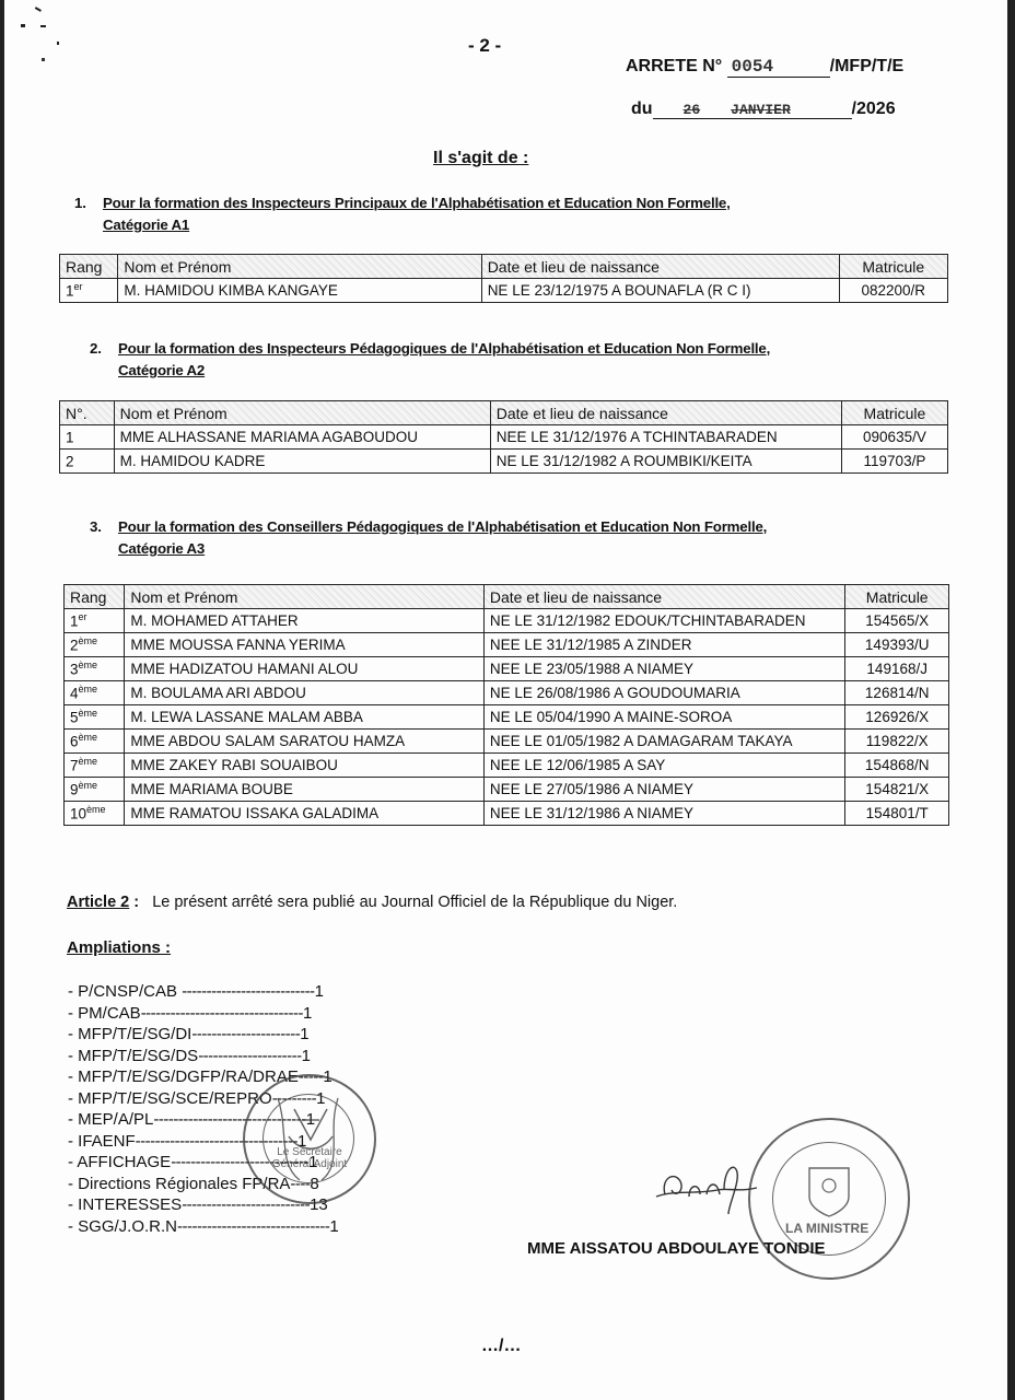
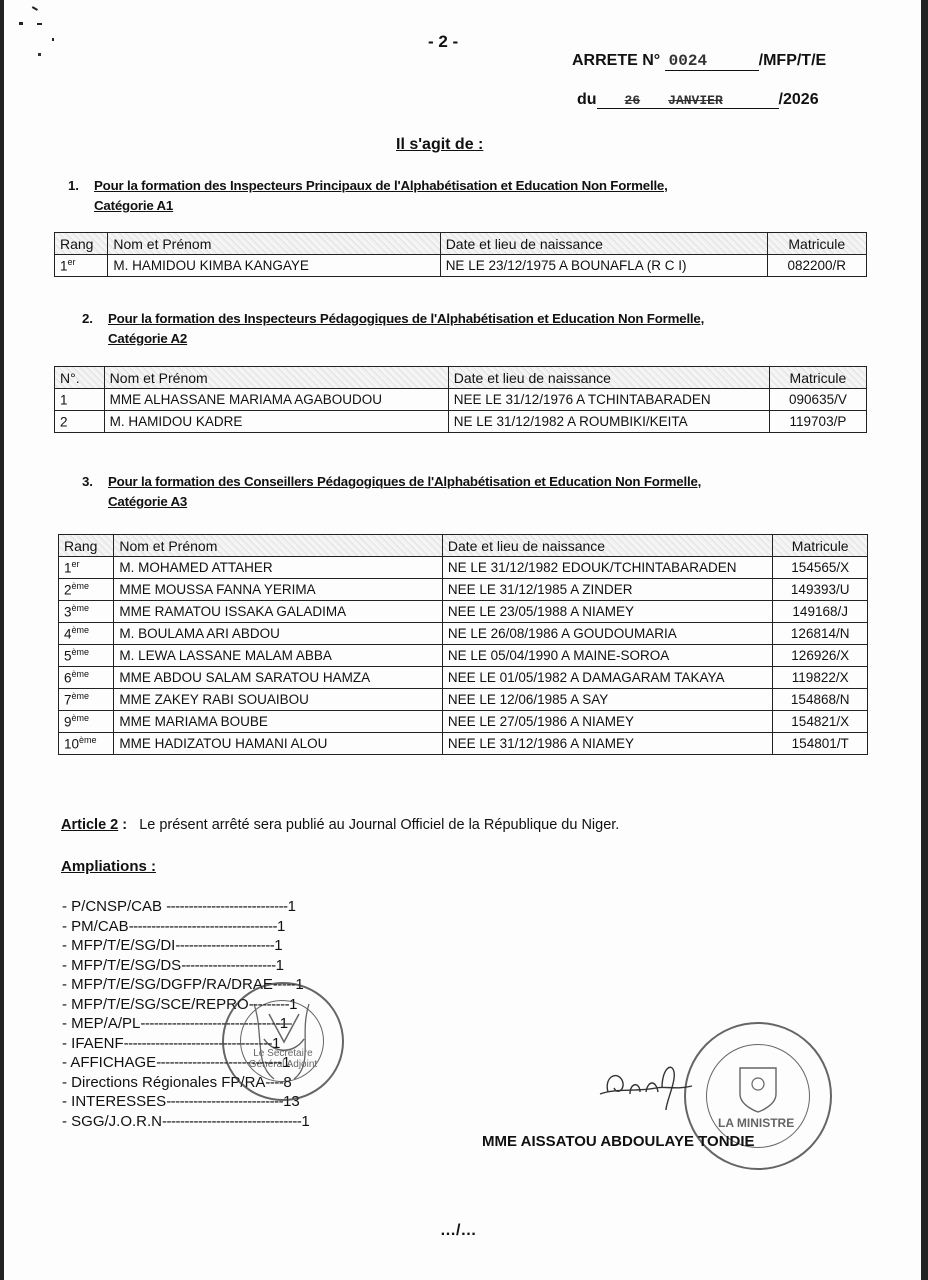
  - 2 -
- ARRETE N° 0054 /MFP/T/E
+ ARRETE N° 0024 /MFP/T/E
  du 26 JANVIER /2026
  Il s'agit de :
  1. Pour la formation des Inspecteurs Principaux de l'Alphabétisation et Education Non Formelle,
  Catégorie A1
  Rang	Nom et Prénom	Date et lieu de naissance	Matricule
  1er	M. HAMIDOU KIMBA KANGAYE	NE LE 23/12/1975 A BOUNAFLA (R C I)	082200/R
  2. Pour la formation des Inspecteurs Pédagogiques de l'Alphabétisation et Education Non Formelle,
  Catégorie A2
  N°.	Nom et Prénom	Date et lieu de naissance	Matricule
  1	MME ALHASSANE MARIAMA AGABOUDOU	NEE LE 31/12/1976 A TCHINTABARADEN	090635/V
  2	M. HAMIDOU KADRE	NE LE 31/12/1982 A ROUMBIKI/KEITA	119703/P
  3. Pour la formation des Conseillers Pédagogiques de l'Alphabétisation et Education Non Formelle,
  Catégorie A3
  Rang	Nom et Prénom	Date et lieu de naissance	Matricule
  1er	M. MOHAMED ATTAHER	NE LE 31/12/1982 EDOUK/TCHINTABARADEN	154565/X
  2ème	MME MOUSSA FANNA YERIMA	NEE LE 31/12/1985 A ZINDER	149393/U
- 3ème	MME HADIZATOU HAMANI ALOU	NEE LE 23/05/1988 A NIAMEY	149168/J
+ 3ème	MME RAMATOU ISSAKA GALADIMA	NEE LE 23/05/1988 A NIAMEY	149168/J
  4ème	M. BOULAMA ARI ABDOU	NE LE 26/08/1986 A GOUDOUMARIA	126814/N
  5ème	M. LEWA LASSANE MALAM ABBA	NE LE 05/04/1990 A MAINE-SOROA	126926/X
  6ème	MME ABDOU SALAM SARATOU HAMZA	NEE LE 01/05/1982 A DAMAGARAM TAKAYA	119822/X
  7ème	MME ZAKEY RABI SOUAIBOU	NEE LE 12/06/1985 A SAY	154868/N
  9ème	MME MARIAMA BOUBE	NEE LE 27/05/1986 A NIAMEY	154821/X
- 10ème	MME RAMATOU ISSAKA GALADIMA	NEE LE 31/12/1986 A NIAMEY	154801/T
+ 10ème	MME HADIZATOU HAMANI ALOU	NEE LE 31/12/1986 A NIAMEY	154801/T
  Article 2 : Le présent arrêté sera publié au Journal Officiel de la République du Niger.
  Ampliations :
  - P/CNSP/CAB ---------------------------1
  - PM/CAB---------------------------------1
  - MFP/T/E/SG/DI----------------------1
  - MFP/T/E/SG/DS---------------------1
  - MFP/T/E/SG/DGFP/RA/DRAE-----1
  - MFP/T/E/SG/SCE/REPRO---------1
  - MEP/A/PL-------------------------------1
  - IFAENF---------------------------------1
  - AFFICHAGE----------------------------1
  - Directions Régionales FP/RA----8
  - INTERESSES--------------------------13
  - SGG/J.O.R.N-------------------------------1
  Le Secrétaire Général Adjoint
  LA MINISTRE
  MME AISSATOU ABDOULAYE TONDIE
  …/…
